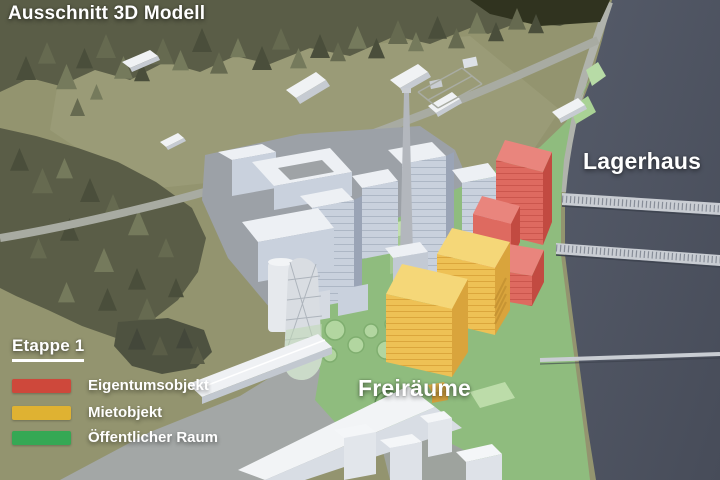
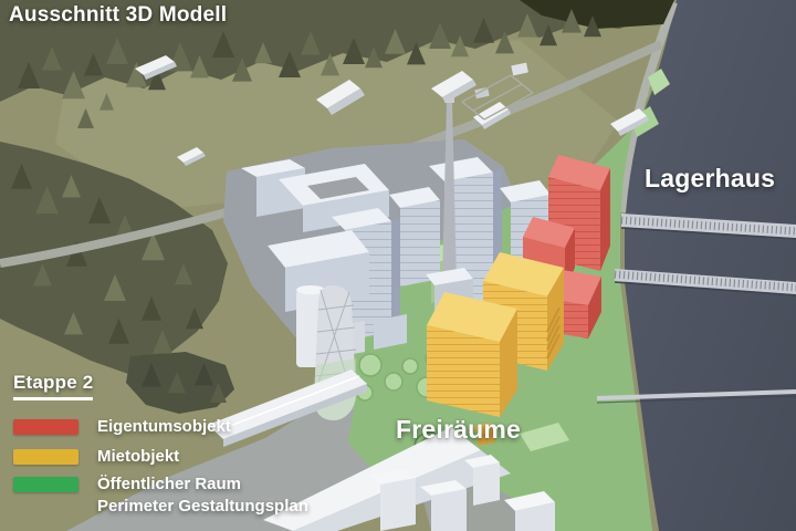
  Ausschnitt 3D Modell
  Lagerhaus
  Freiräume
- Etappe 1
+ Etappe 2
  Eigentumsobjekt
  Mietobjekt
  Öffentlicher Raum
+ Perimeter Gestaltungsplan
